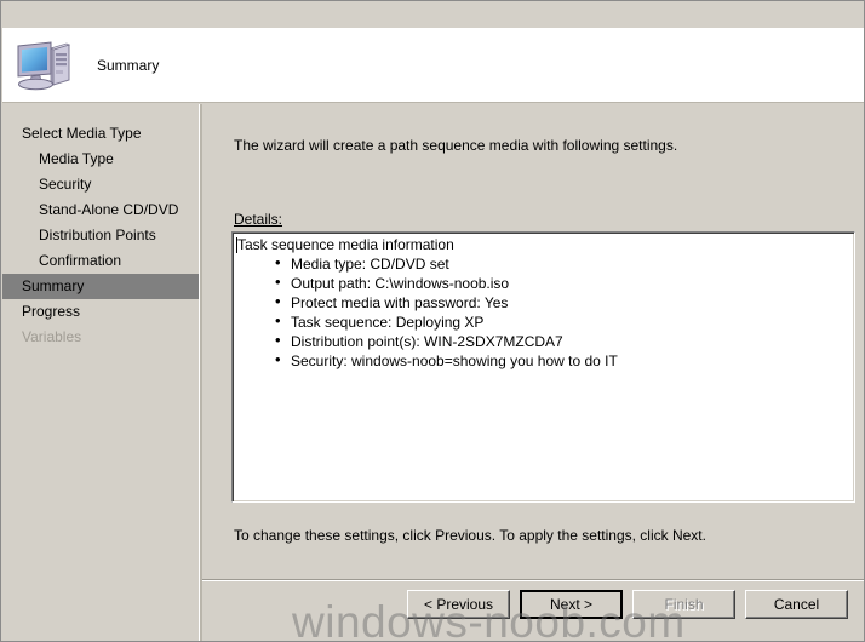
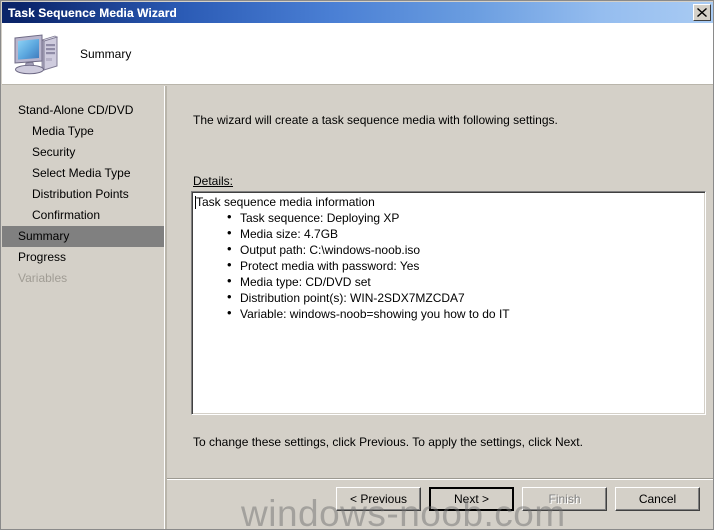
+ Task Sequence Media Wizard
  Summary
- Select Media Type
+ Stand-Alone CD/DVD
  Media Type
  Security
- Stand-Alone CD/DVD
+ Select Media Type
  Distribution Points
  Confirmation
  Summary
  Progress
  Variables
- The wizard will create a path sequence media with following settings.
+ The wizard will create a task sequence media with following settings.
  Details:
  Task sequence media information
- Media type: CD/DVD set
+ Task sequence: Deploying XP
+ Media size: 4.7GB
  Output path: C:\windows-noob.iso
  Protect media with password: Yes
- Task sequence: Deploying XP
+ Media type: CD/DVD set
  Distribution point(s): WIN-2SDX7MZCDA7
- Security: windows-noob=showing you how to do IT
+ Variable: windows-noob=showing you how to do IT
  To change these settings, click Previous. To apply the settings, click Next.
  < Previous
  Next >
  Finish
  Cancel
  windows-noob.com
